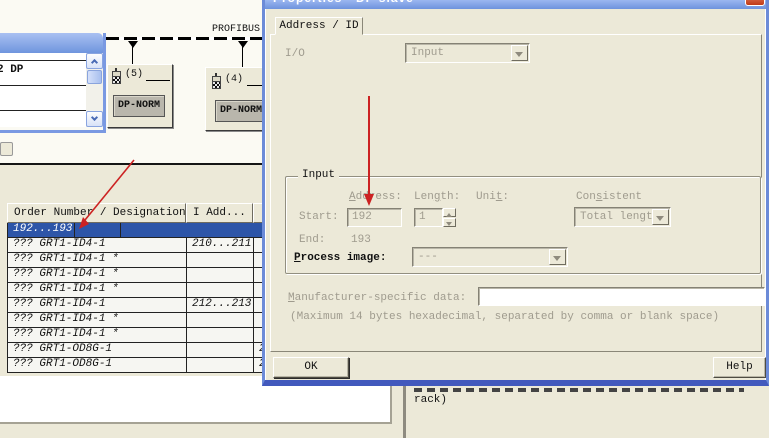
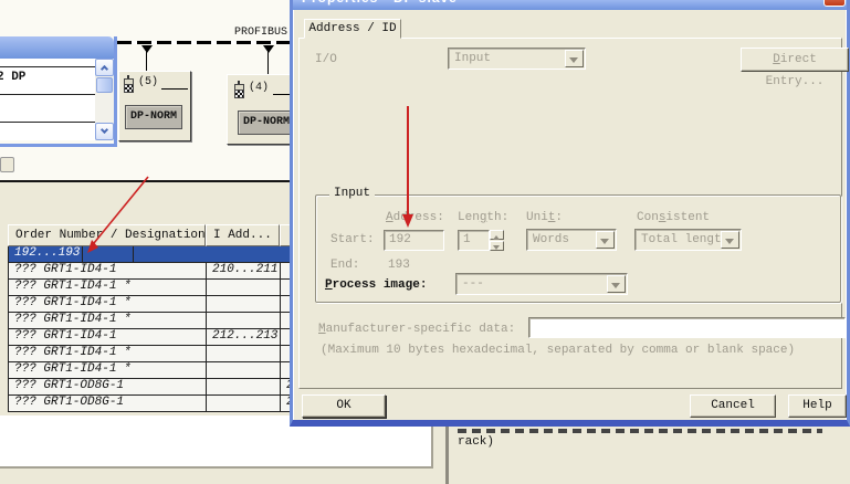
  PROFIBUS
  (5)
  DP-NORM
  (4)
  DP-NORM
  2 DP
  Order Numbe / Designation
  I Add...
  192...193
  ??? GRT1-ID4-1
  210...211
  ??? GRT1-ID4-1 *
  ??? GRT1-ID4-1 *
  ??? GRT1-ID4-1 *
  ??? GRT1-ID4-1
  212...213
  ??? GRT1-ID4-1 *
  ??? GRT1-ID4-1 *
  ??? GRT1-OD8G-1
  ??? GRT1-OD8G-1
  rack)
  Address / ID
  I/O
  Input
+ Direct Entry...
  Input
  Adess:
  Length:
  Unit:
  Consistent
  Start:
  192
  1
+ Words
  Total lengt
  End:
  193
  Process image:
  ---
  Manufacturer-specific data:
- (Maximum 14 bytes hexadecimal, separated by comma or blank space)
+ (Maximum 10 bytes hexadecimal, separated by comma or blank space)
  OK
+ Cancel
  Help
